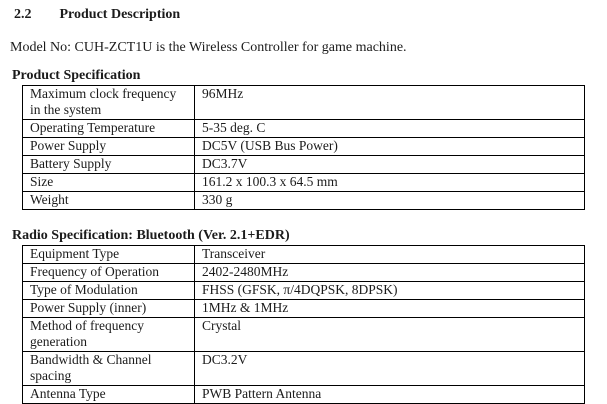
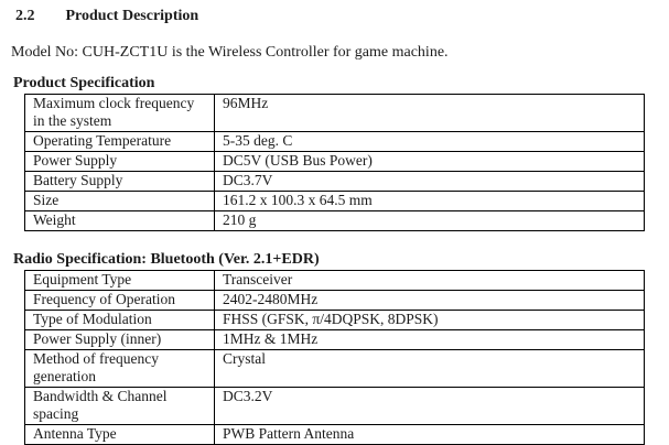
  2.2
  Product Description
  Model No: CUH-ZCT1U is the Wireless Controller for game machine.
  Product Specification
  Maximum clock frequency in the system	96MHz
  Operating Temperature	5-35 deg. C
  Power Supply	DC5V (USB Bus Power)
  Battery Supply	DC3.7V
  Size	161.2 x 100.3 x 64.5 mm
- Weight	330 g
+ Weight	210 g
  Radio Specification: Bluetooth (Ver. 2.1+EDR)
  Equipment Type	Transceiver
  Frequency of Operation	2402-2480MHz
  Type of Modulation	FHSS (GFSK, π/4DQPSK, 8DPSK)
  Power Supply (inner)	1MHz & 1MHz
  Method of frequency generation	Crystal
  Bandwidth & Channel spacing	DC3.2V
  Antenna Type	PWB Pattern Antenna
